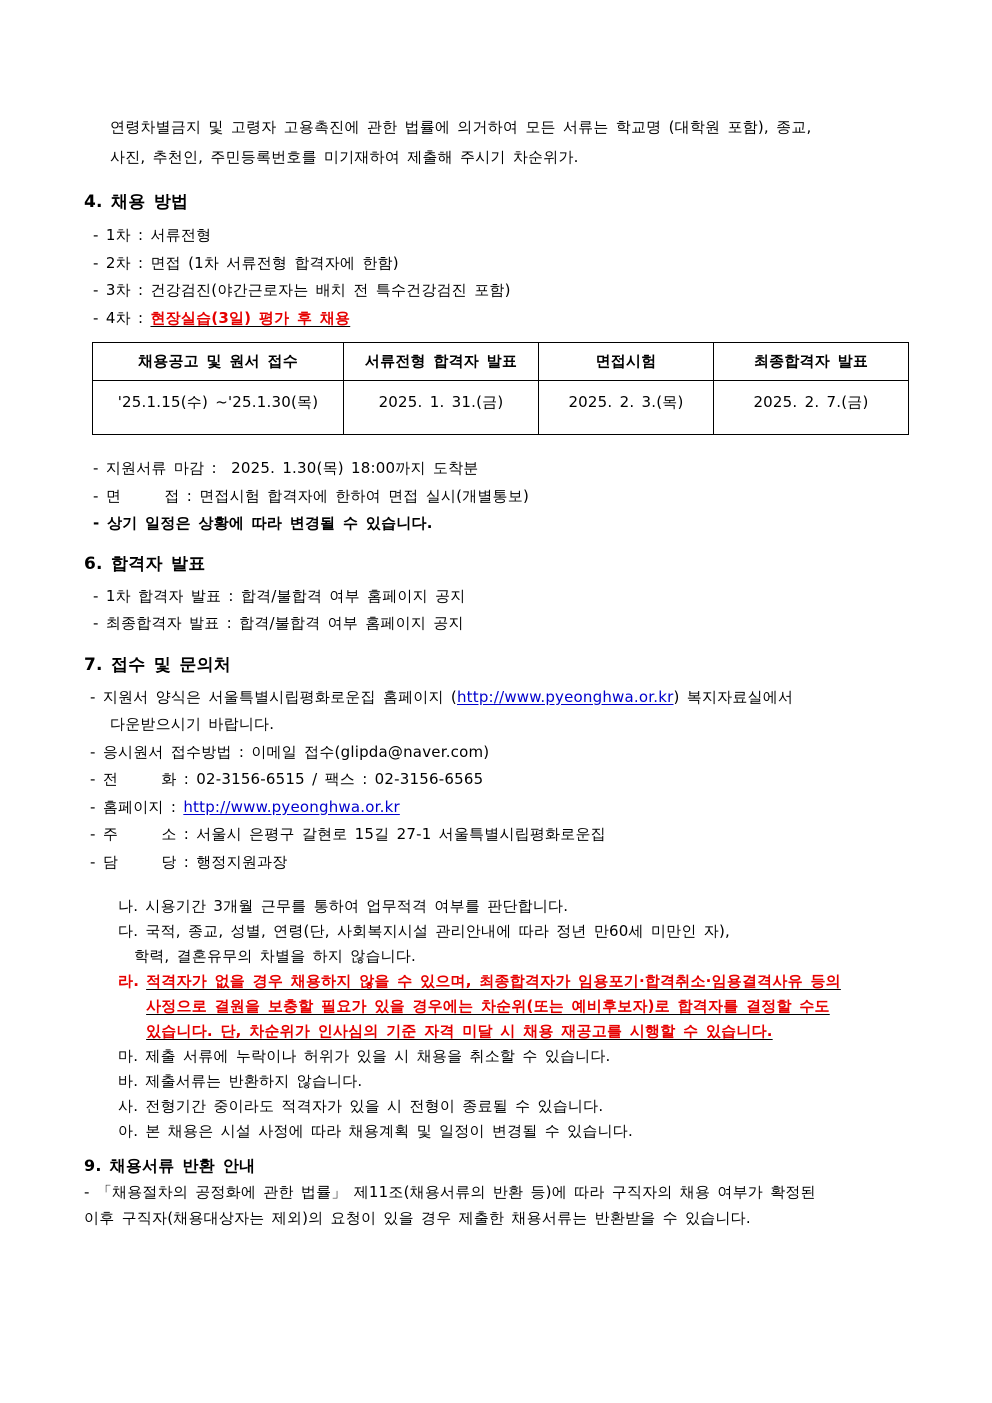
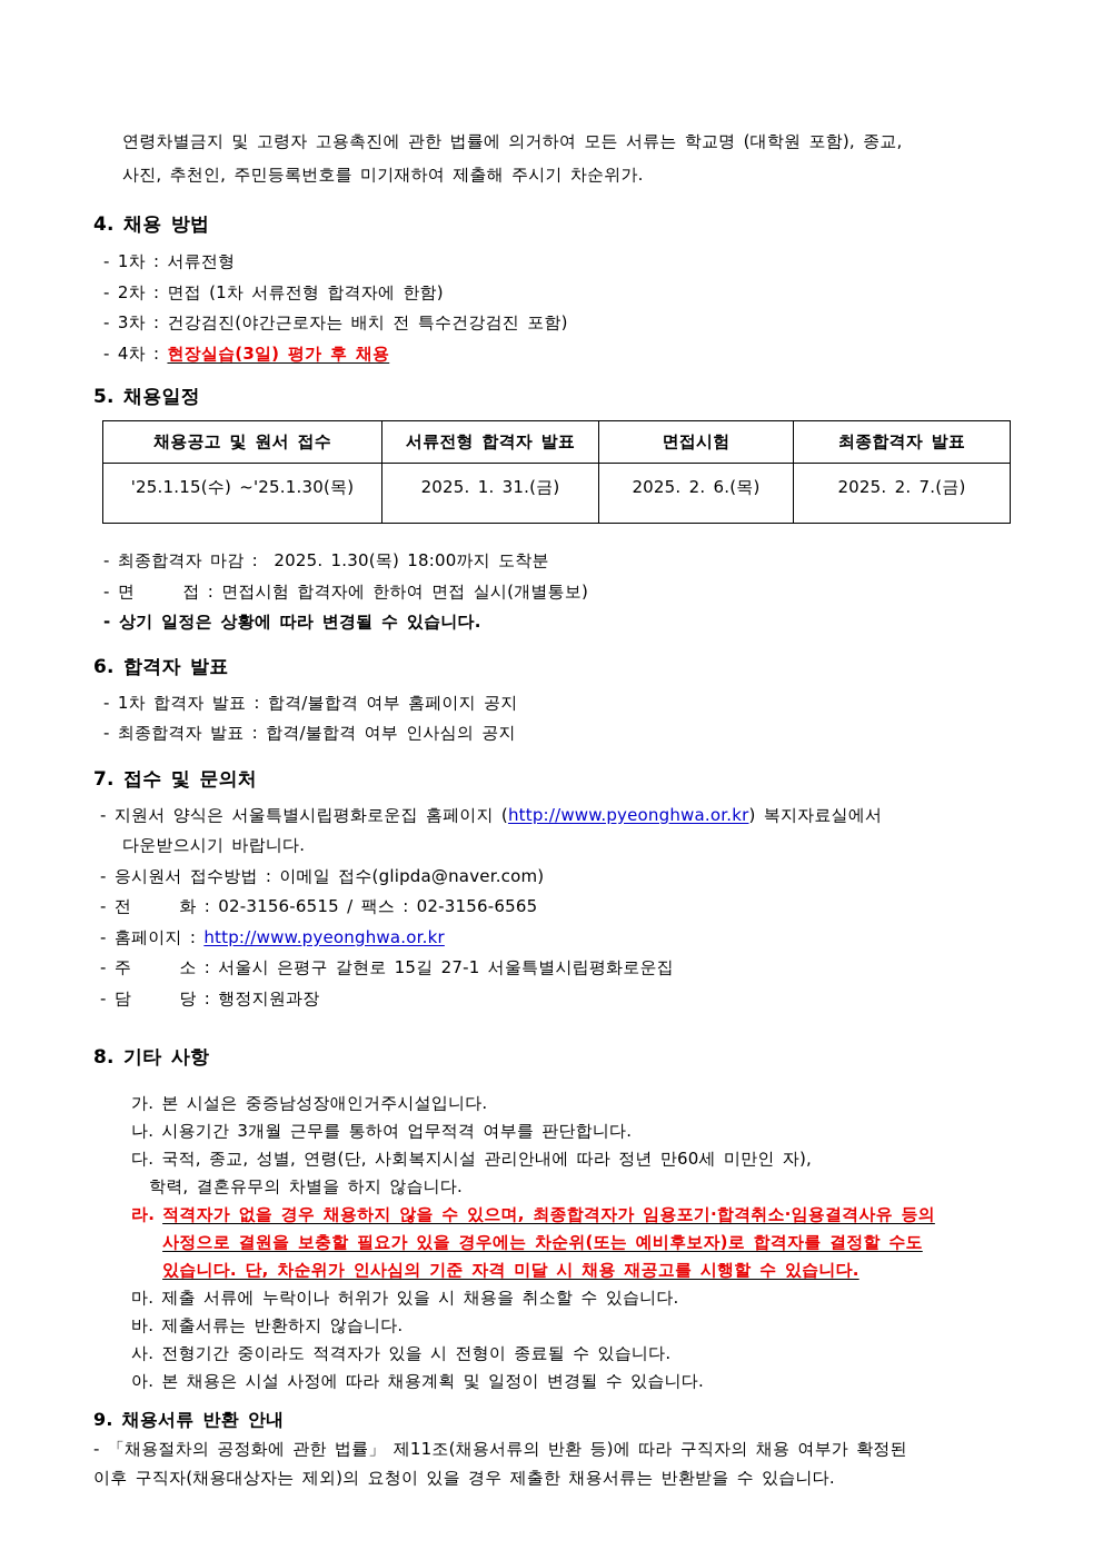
  연령차별금지 및 고령자 고용촉진에 관한 법률에 의거하여 모든 서류는 학교명 (대학원 포함), 종교,
  사진, 추천인, 주민등록번호를 미기재하여 제출해 주시기 차순위가.
  4. 채용 방법
  - 1차 : 서류전형
  - 2차 : 면접 (1차 서류전형 합격자에 한함)
  - 3차 : 건강검진(야간근로자는 배치 전 특수건강검진 포함)
  - 4차 : 현장실습(3일) 평가 후 채용
+ 5. 채용일정
  채용공고 및 원서 접수	서류전형 합격자 발표	면접시험	최종합격자 발표
- '25.1.15(수) ~'25.1.30(목)	2025. 1. 31.(금)	2025. 2. 3.(목)	2025. 2. 7.(금)
+ '25.1.15(수) ~'25.1.30(목)	2025. 1. 31.(금)	2025. 2. 6.(목)	2025. 2. 7.(금)
- - 지원서류 마감 : 2025. 1.30(목) 18:00까지 도착분
+ - 최종합격자 마감 : 2025. 1.30(목) 18:00까지 도착분
  - 면 접 : 면접시험 합격자에 한하여 면접 실시(개별통보)
  - 상기 일정은 상황에 따라 변경될 수 있습니다.
  6. 합격자 발표
  - 1차 합격자 발표 : 합격/불합격 여부 홈페이지 공지
- - 최종합격자 발표 : 합격/불합격 여부 홈페이지 공지
+ - 최종합격자 발표 : 합격/불합격 여부 인사심의 공지
  7. 접수 및 문의처
  - 지원서 양식은 서울특별시립평화로운집 홈페이지 (http://www.pyeonghwa.or.kr) 복지자료실에서
  다운받으시기 바랍니다.
  - 응시원서 접수방법 : 이메일 접수(glipda@naver.com)
  - 전 화 : 02-3156-6515 / 팩스 : 02-3156-6565
  - 홈페이지 : http://www.pyeonghwa.or.kr
  - 주 소 : 서울시 은평구 갈현로 15길 27-1 서울특별시립평화로운집
  - 담 당 : 행정지원과장
+ 8. 기타 사항
+ 가. 본 시설은 중증남성장애인거주시설입니다.
  나. 시용기간 3개월 근무를 통하여 업무적격 여부를 판단합니다.
  다. 국적, 종교, 성별, 연령(단, 사회복지시설 관리안내에 따라 정년 만60세 미만인 자),
  학력, 결혼유무의 차별을 하지 않습니다.
  라.
  적격자가 없을 경우 채용하지 않을 수 있으며, 최종합격자가 임용포기·합격취소·임용결격사유 등의
  사정으로 결원을 보충할 필요가 있을 경우에는 차순위(또는 예비후보자)로 합격자를 결정할 수도
  있습니다. 단, 차순위가 인사심의 기준 자격 미달 시 채용 재공고를 시행할 수 있습니다.
  마. 제출 서류에 누락이나 허위가 있을 시 채용을 취소할 수 있습니다.
  바. 제출서류는 반환하지 않습니다.
  사. 전형기간 중이라도 적격자가 있을 시 전형이 종료될 수 있습니다.
  아. 본 채용은 시설 사정에 따라 채용계획 및 일정이 변경될 수 있습니다.
  9. 채용서류 반환 안내
  - 「채용절차의 공정화에 관한 법률」 제11조(채용서류의 반환 등)에 따라 구직자의 채용 여부가 확정된
  이후 구직자(채용대상자는 제외)의 요청이 있을 경우 제출한 채용서류는 반환받을 수 있습니다.
